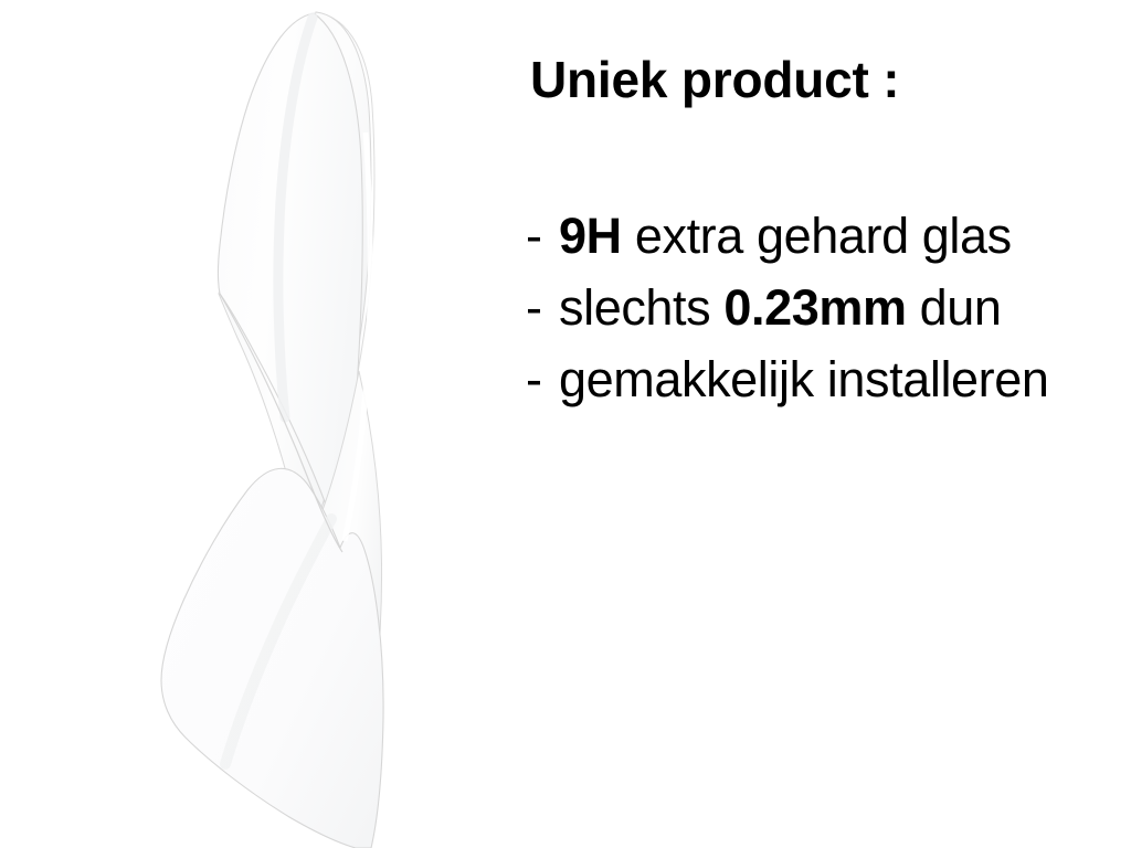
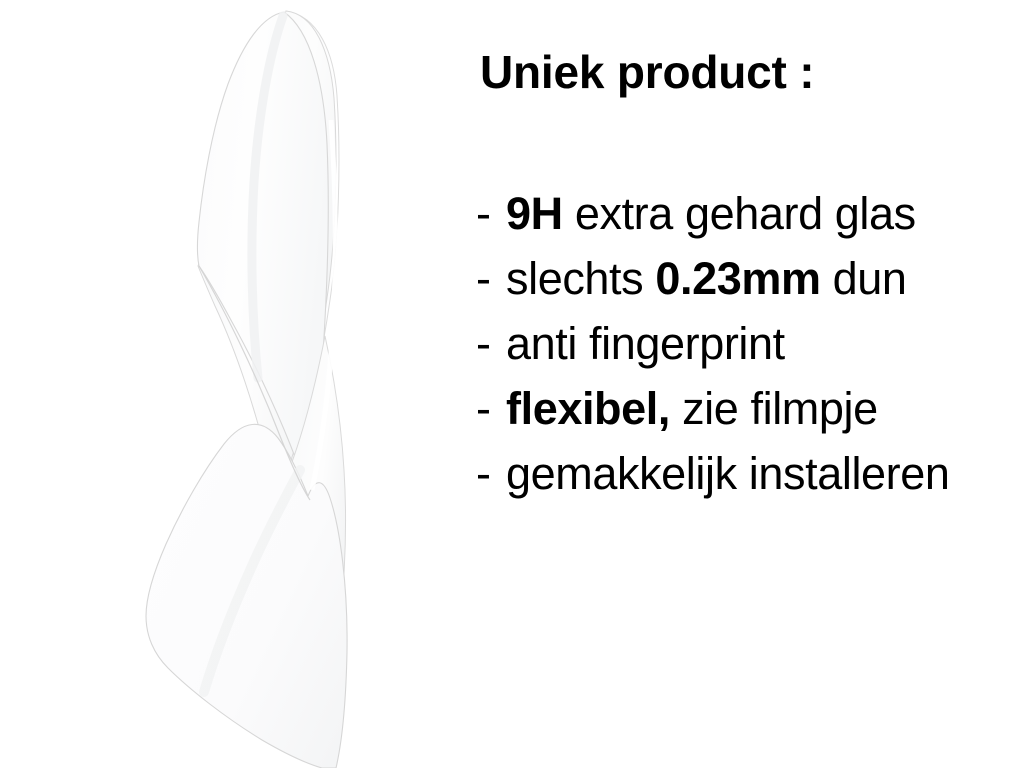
  Uniek product :
  - 9H extra gehard glas
  - slechts 0.23mm dun
+ - anti fingerprint
+ - flexibel, zie filmpje
  - gemakkelijk installeren
